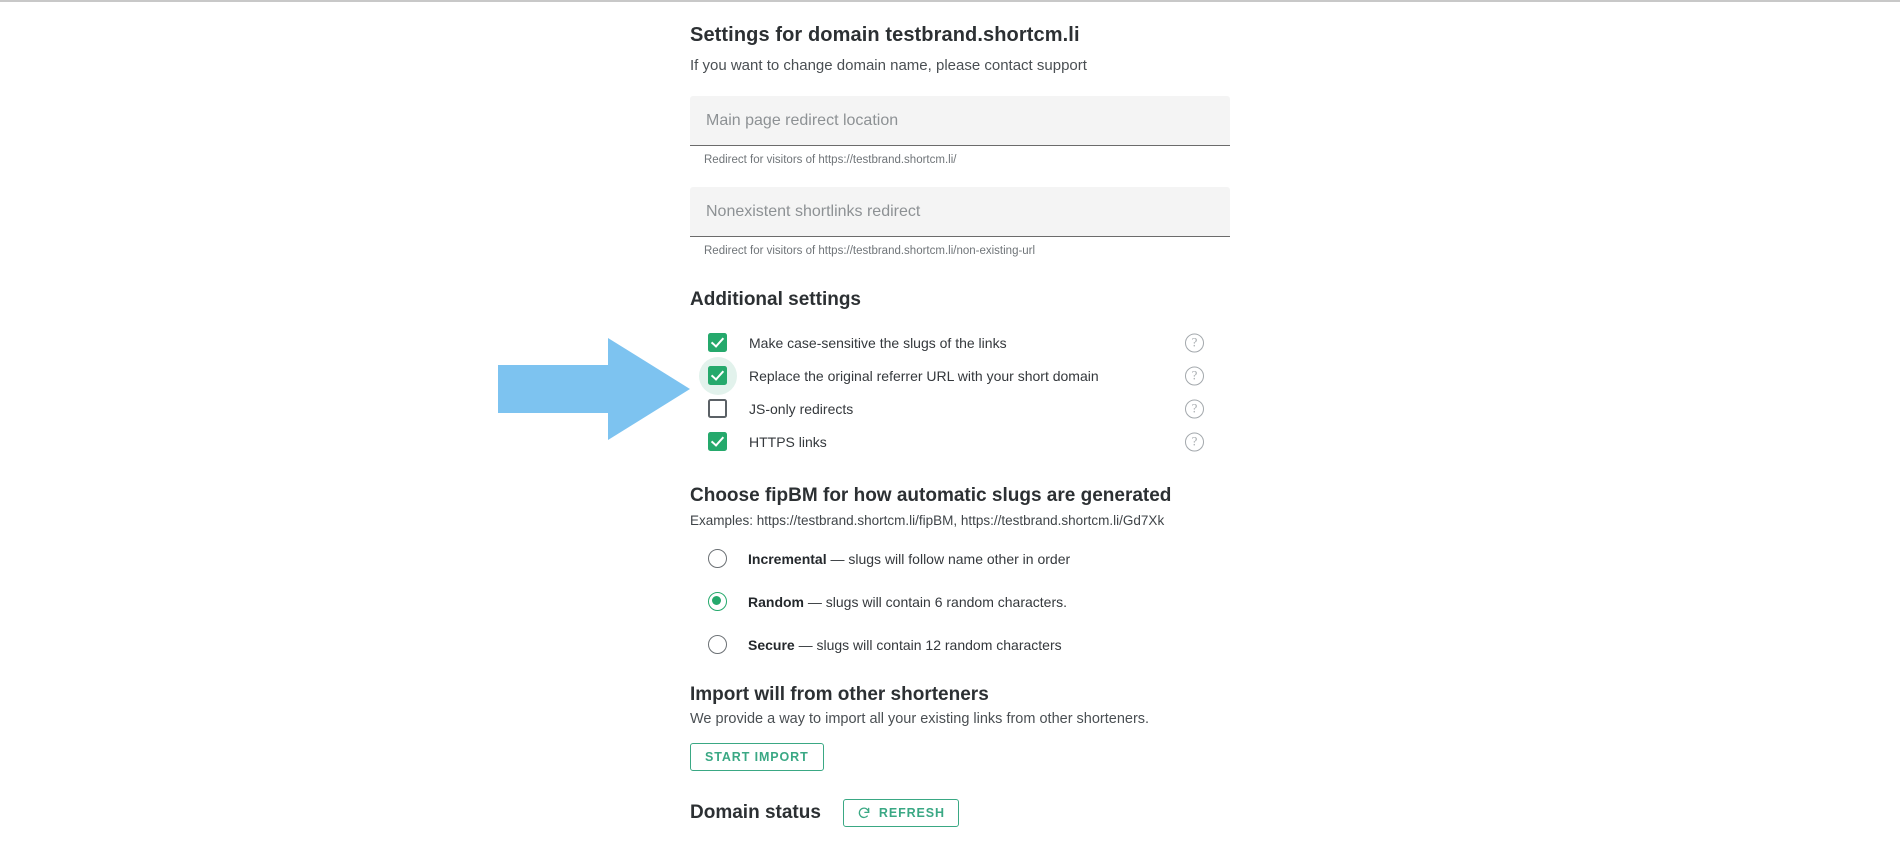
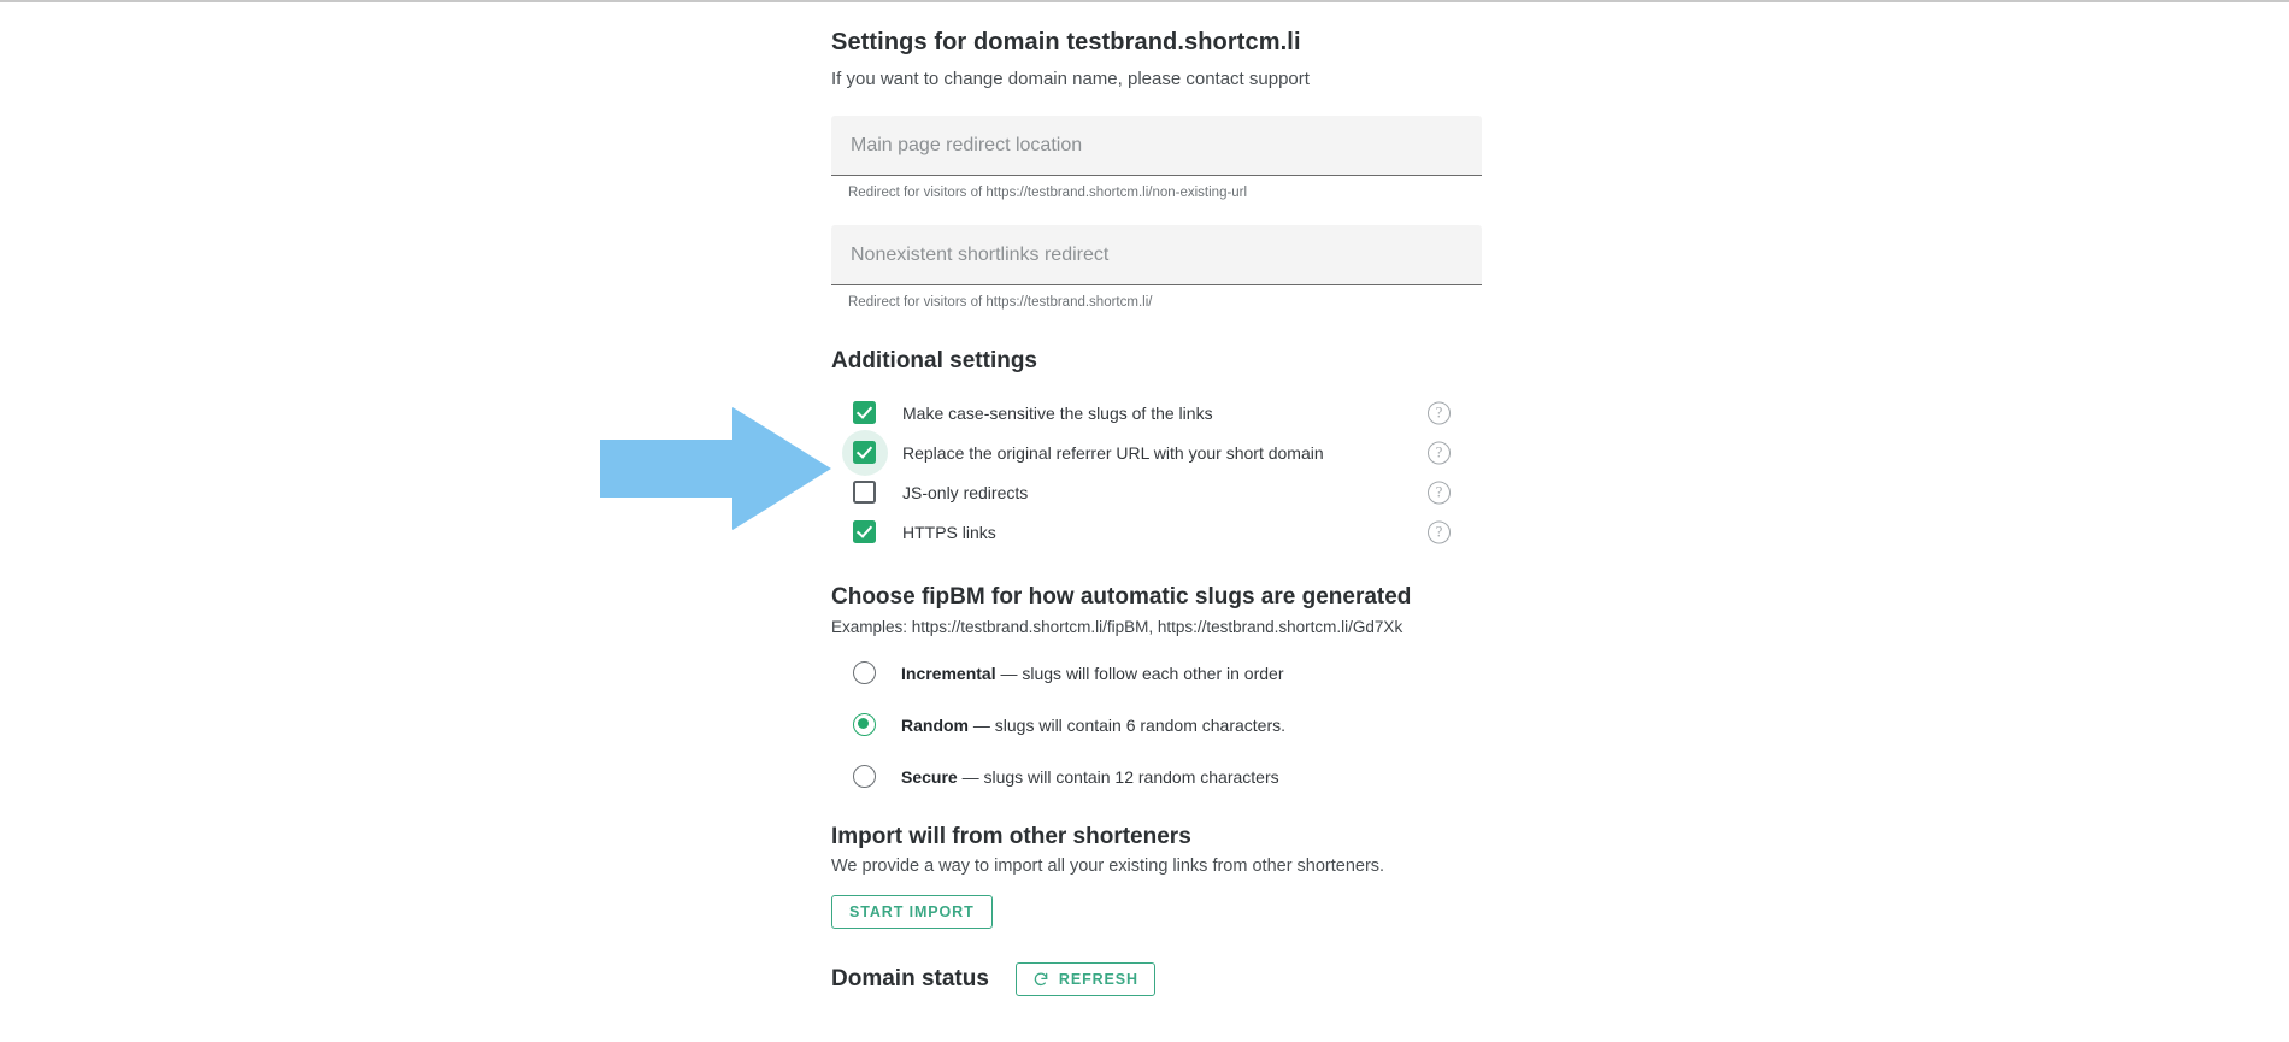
  Settings for domain testbrand.shortcm.li
  If you want to change domain name, please contact support
  Main page redirect location
- Redirect for visitors of https://testbrand.shortcm.li/
+ Redirect for visitors of https://testbrand.shortcm.li/non-existing-url
  Nonexistent shortlinks redirect
- Redirect for visitors of https://testbrand.shortcm.li/non-existing-url
+ Redirect for visitors of https://testbrand.shortcm.li/
  Additional settings
  Make case-sensitive the slugs of the links
  ?
  Replace the original referrer URL with your short domain
  ?
  JS-only redirects
  ?
  HTTPS links
  ?
  Choose fipBM for how automatic slugs are generated
  Examples: https://testbrand.shortcm.li/fipBM, https://testbrand.shortcm.li/Gd7Xk
- Incremental — slugs will follow name other in order
+ Incremental — slugs will follow each other in order
  Random — slugs will contain 6 random characters.
  Secure — slugs will contain 12 random characters
  Import will from other shorteners
  We provide a way to import all your existing links from other shorteners.
  START IMPORT
  Domain status
  REFRESH
